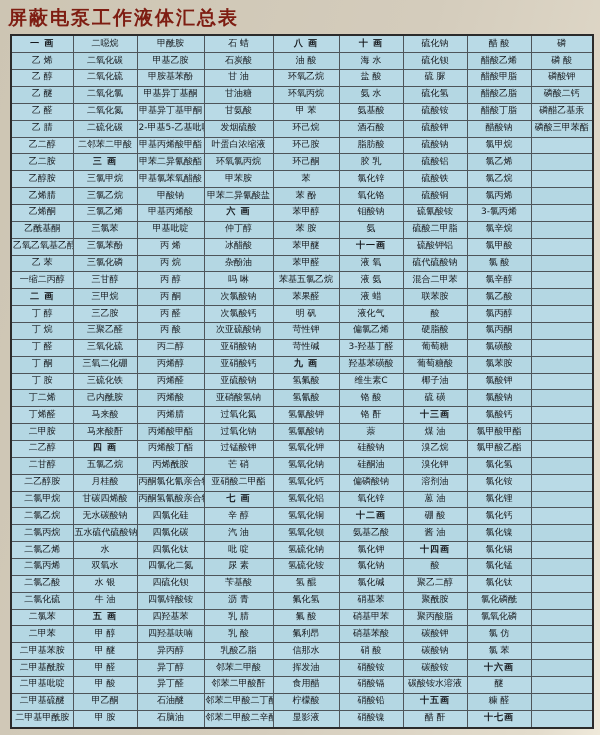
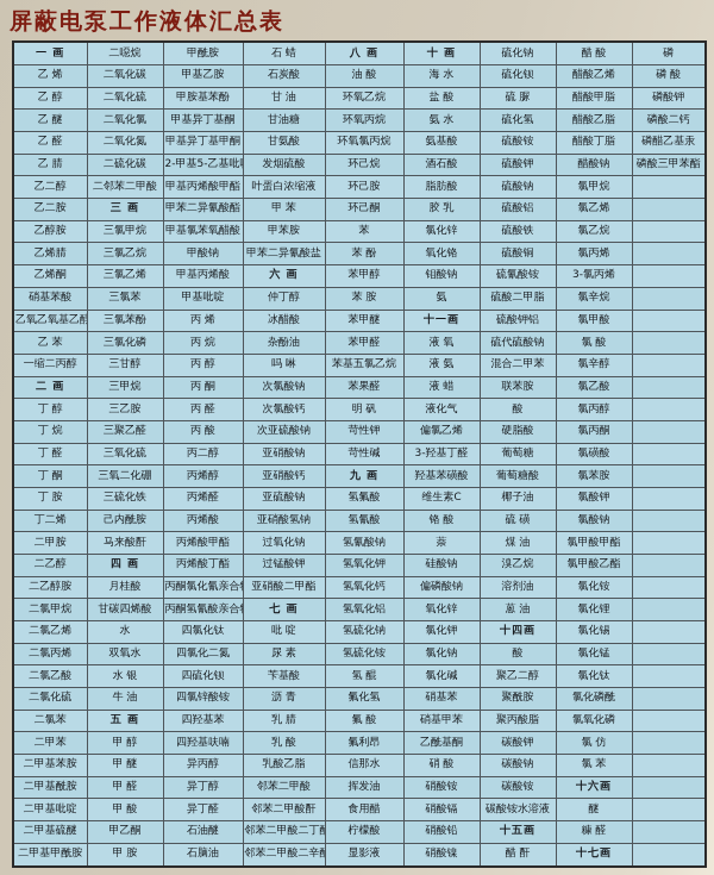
  屏蔽电泵工作液体汇总表
  一 画	二噁烷	甲酰胺	石 蜡	八 画	十 画	硫化钠	醋 酸	磷
  乙 烯	二氧化碳	甲基乙胺	石炭酸	油 酸	海 水	硫化钡	醋酸乙烯	磷 酸
  乙 醇	二氧化硫	甲胺基苯酚	甘 油	环氧乙烷	盐 酸	硫 脲	醋酸甲脂	磷酸钾
  乙 醚	二氧化氯	甲基异丁基酮	甘油糖	环氧丙烷	氨 水	硫化氢	醋酸乙脂	磷酸二钙
- 乙 醛	二氧化氮	甲基异丁基甲酮	甘氨酸	甲 苯	氨基酸	硫酸铵	醋酸丁脂	磷醋乙基汞
+ 乙 醛	二氧化氮	甲基异丁基甲酮	甘氨酸	环氧氯丙烷	氨基酸	硫酸铵	醋酸丁脂	磷醋乙基汞
  乙 腈	二硫化碳	2-甲基5-乙基吡	发烟硫酸	环己烷	酒石酸	硫酸钾	醋酸钠	磷酸三甲苯酯
  乙二醇	二邻苯二甲酸	甲基丙烯酸甲酯	叶蛋白浓缩液	环己胺	脂肪酸	硫酸钠	氯甲烷
- 乙二胺	三 画	甲苯二异氰酸酯	环氧氯丙烷	环己酮	胶 乳	硫酸铝	氯乙烯
+ 乙二胺	三 画	甲苯二异氰酸酯	甲 苯	环己酮	胶 乳	硫酸铝	氯乙烯
  乙醇胺	三氯甲烷	甲基氯苯氧醋酸	甲苯胺	苯	氯化锌	硫酸铁	氯乙烷
  乙烯腈	三氯乙烷	甲酸钠	甲苯二异氰酸盐	苯 酚	氧化铬	硫酸铜	氯丙烯
  乙烯酮	三氯乙烯	甲基丙烯酸	六 画	苯甲醇	钼酸钠	硫氰酸铵	3-氯丙烯
- 乙酰基酮	三氯苯	甲基吡啶	仲丁醇	苯 胺	氨	硫酸二甲脂	氯辛烷
+ 硝基苯酸	三氯苯	甲基吡啶	仲丁醇	苯 胺	氨	硫酸二甲脂	氯辛烷
  乙氧乙氧基乙醇	三氯苯酚	丙 烯	冰醋酸	苯甲醚	十一画	硫酸钾铝	氯甲酸
  乙 苯	三氯化磷	丙 烷	杂酚油	苯甲醛	液 氧	硫代硫酸钠	氯 酸
  一缩二丙醇	三甘醇	丙 醇	吗 啉	苯基五氯乙烷	液 氨	混合二甲苯	氯辛醇
  二 画	三甲烷	丙 酮	次氯酸钠	苯果醛	液 蜡	联苯胺	氯乙酸
  丁 醇	三乙胺	丙 醛	次氯酸钙	明 矾	液化气	酸	氯丙醇
  丁 烷	三聚乙醛	丙 酸	次亚硫酸钠	苛性钾	偏氯乙烯	硬脂酸	氯丙酮
  丁 醛	三氧化硫	丙二醇	亚硝酸钠	苛性碱	3-羟基丁醛	葡萄糖	氯磺酸
  丁 酮	三氧二化硼	丙烯醇	亚硝酸钙	九 画	羟基苯磺酸	葡萄糖酸	氯苯胺
  丁 胺	三硫化铁	丙烯醛	亚硫酸钠	氢氟酸	维生素C	椰子油	氯酸钾
  丁二烯	己内酰胺	丙烯酸	亚硝酸氢钠	氢氰酸	铬 酸	硫 磺	氯酸钠
- 丁烯醛	马来酸	丙烯腈	过氧化氮	氢氰酸钾	铬 酐	十三画	氯酸钙
  二甲胺	马来酸酐	丙烯酸甲酯	过氧化钠	氢氰酸钠	萘	煤 油	氯甲酸甲酯
  二乙醇	四 画	丙烯酸丁酯	过锰酸钾	氢氧化钾	硅酸钠	溴乙烷	氯甲酸乙酯
- 二甘醇	五氯乙烷	丙烯酰胺	芒 硝	氢氧化钠	硅酮油	溴化钾	氯化氢
  二乙醇胺	月桂酸	丙酮氯化氰亲合	亚硝酸二甲酯	氢氧化钙	偏磷酸钠	溶剂油	氯化铵
  二氯甲烷	甘碳四烯酸	丙酮氢氰酸亲合	七 画	氢氧化铝	氧化锌	蒽 油	氯化锂
- 二氯乙烷	无水碳酸钠	四氯化硅	辛 醇	氢氧化铜	十二画	硼 酸	氯化钙
- 二氯丙烷	五水硫代硫酸钠	四氯化碳	汽 油	氢氧化钡	氨基乙酸	酱 油	氯化镍
  二氯乙烯	水	四氯化钛	吡 啶	氢硫化钠	氯化钾	十四画	氯化锡
  二氯丙烯	双氧水	四氯化二氮	尿 素	氢硫化铵	氯化钠	酸	氯化锰
  二氯乙酸	水 银	四硫化钡	苄基酸	氢 醌	氯化碱	聚乙二醇	氯化钛
  二氯化硫	牛 油	四氯锌酸铵	沥 青	氟化氢	硝基苯	聚酰胺	氯化磷酰
  二氯苯	五 画	四羟基苯	乳 腈	氟 酸	硝基甲苯	聚丙酸脂	氯氧化磷
- 二甲苯	甲 醇	四羟基呋喃	乳 酸	氟利昂	硝基苯酸	碳酸钾	氯 仿
+ 二甲苯	甲 醇	四羟基呋喃	乳 酸	氟利昂	乙酰基酮	碳酸钾	氯 仿
  二甲基苯胺	甲 醚	异丙醇	乳酸乙脂	信那水	硝 酸	碳酸钠	氯 苯
  二甲基酰胺	甲 醛	异丁醇	邻苯二甲酸	挥发油	硝酸铵	碳酸铵	十六画
  二甲基吡啶	甲 酸	异丁醛	邻苯二甲酸酐	食用醋	硝酸镉	碳酸铵水溶液	醚
  二甲基硫醚	甲乙酮	石油醚	邻苯二甲酸二丁	柠檬酸	硝酸铅	十五画	糠 醛
  二甲基甲酰胺	甲 胺	石脑油	邻苯二甲酸二辛	显影液	硝酸镍	醋 酐	十七画
